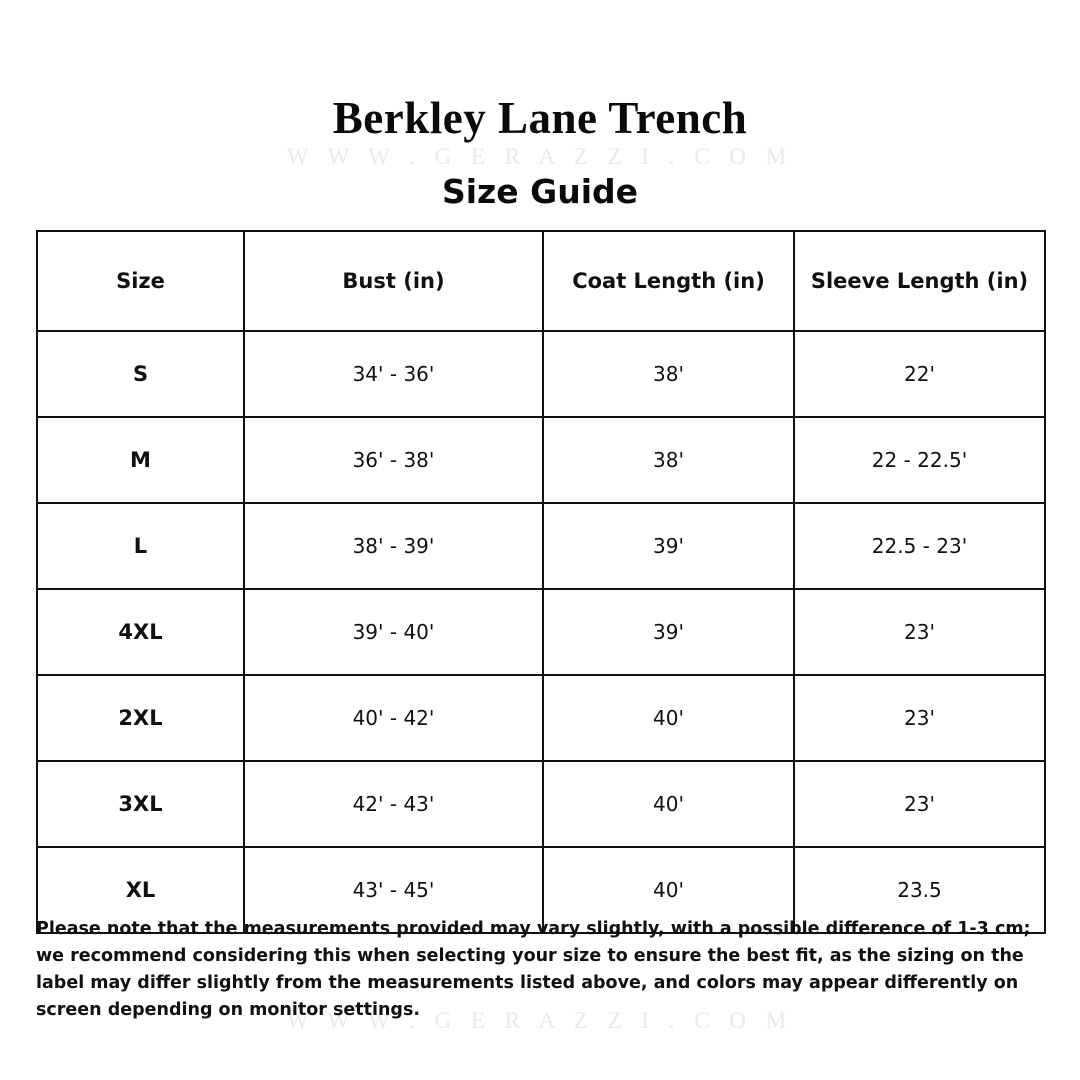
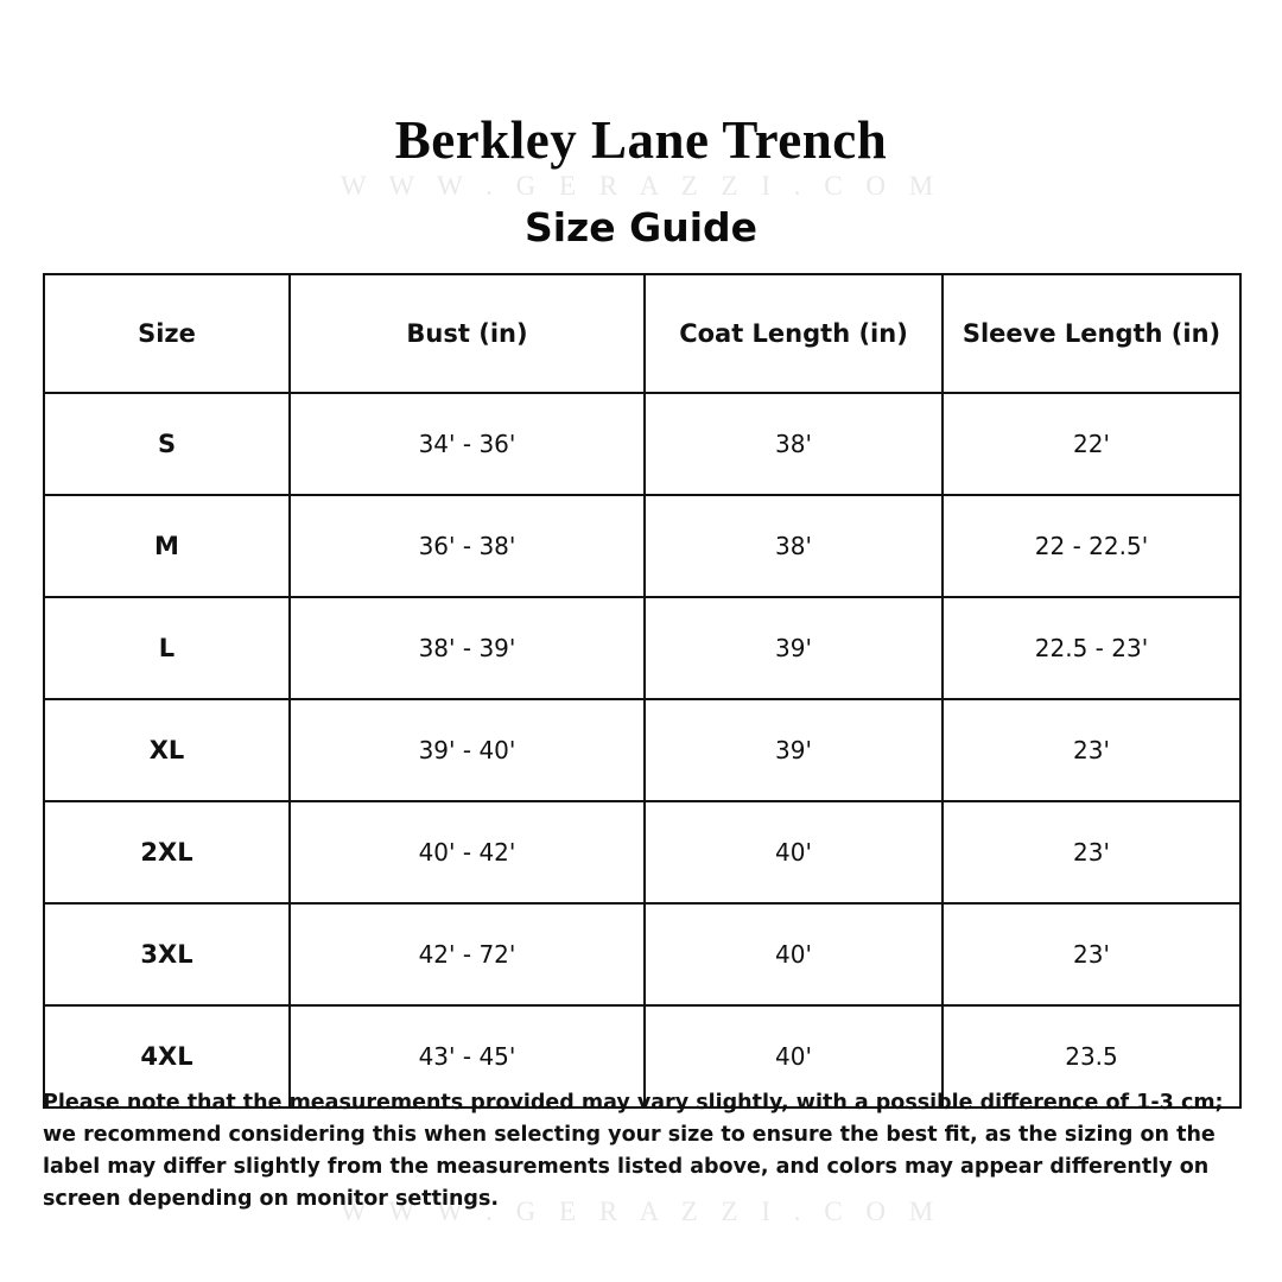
  Berkley Lane Trench
  Size Guide
  Size	Bust (in)	Coat Length (in)	Sleeve Length (in)
  S	34' - 36'	38'	22'
  M	36' - 38'	38'	22 - 22.5'
  L	38' - 39'	39'	22.5 - 23'
- 4XL	39' - 40'	39'	23'
+ XL	39' - 40'	39'	23'
  2XL	40' - 42'	40'	23'
- 3XL	42' - 43'	40'	23'
+ 3XL	42' - 72'	40'	23'
- XL	43' - 45'	40'	23.5
+ 4XL	43' - 45'	40'	23.5
  Please note that the measurements provided may vary slightly, with a possible difference of 1-3 cm; we recommend considering this when selecting your size to ensure the best fit, as the sizing on the label may differ slightly from the measurements listed above, and colors may appear differently on screen depending on monitor settings.
  W W W . G E R A Z Z I . C O M
